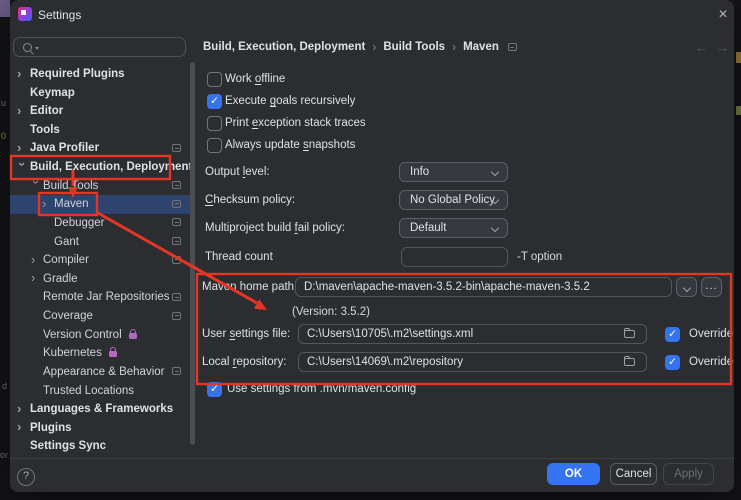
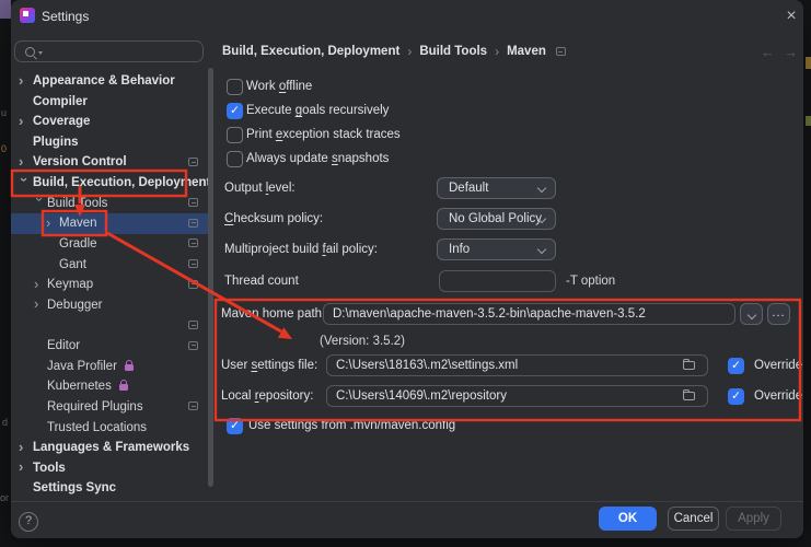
  u
  0
  d
  or
  Settings
  ×
  ›
- Required Plugins
+ Appearance & Behavior
- Keymap
+ Compiler
  ›
- Editor
+ Coverage
- Tools
+ Plugins
  ›
- Java Profiler
+ Version Control
  Build, Execution, Deployen
  Buildools
  ›
  Maven
- Debugger
+ Gradle
  Gant
  ›
- Compiler
+ Keymap
  ›
- Gradle
+ Debugger
- Remote Jar Repositories
- Coverage
+ Editor
- Version Control
+ Java Profiler
  Kubernetes
- Appearance & Behavior
+ Required Plugins
  Trusted Locations
  ›
  Languages & Frameworks
  ›
- Plugins
+ Tools
  Settings Sync
  Build, Execution, Deployment
  ›
  Build Tools
  ›
  Maven
  ←
  →
  Work offline
  ✓
  Execute goals recursively
  Print exception stack traces
  Always update snapshots
  Output level:
- Info
+ Default
  Checksum policy:
  No Global Policy
  Multiproject build fail policy:
- Default
+ Info
  Thread count
  -T option
  Mavn home path
  D:\maven\apache-maven-3.5.2-bin\apache-maven-3.5.2
  ...
  (Version: 3.5.2)
  User settings file:
- C:\Users\10705\.m2\settings.xml
+ C:\Users\18163\.m2\settings.xml
  ✓
  Overrid
  Local repository:
  C:\Users\14069\.m2\repository
  ✓
  Overrid
  ✓
  Use settings from .mvn/maven.config
  ?
  OK
  Cancel
  Apply
